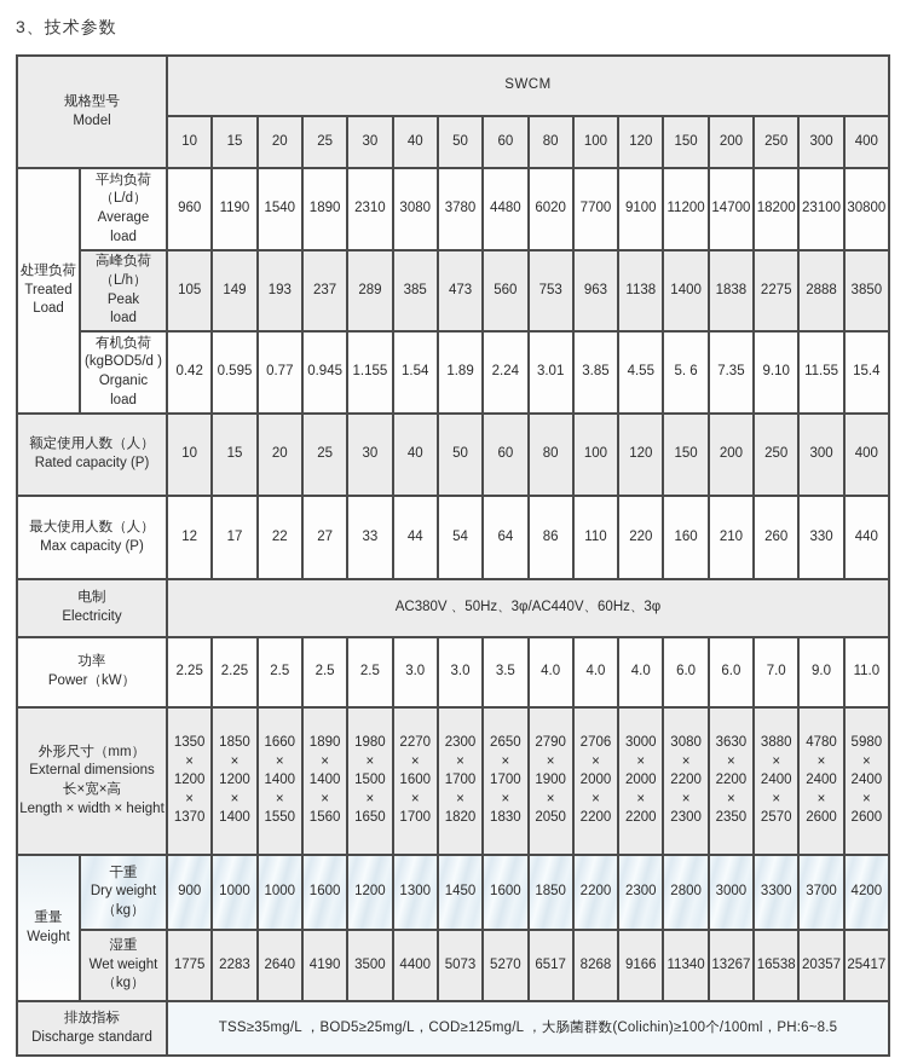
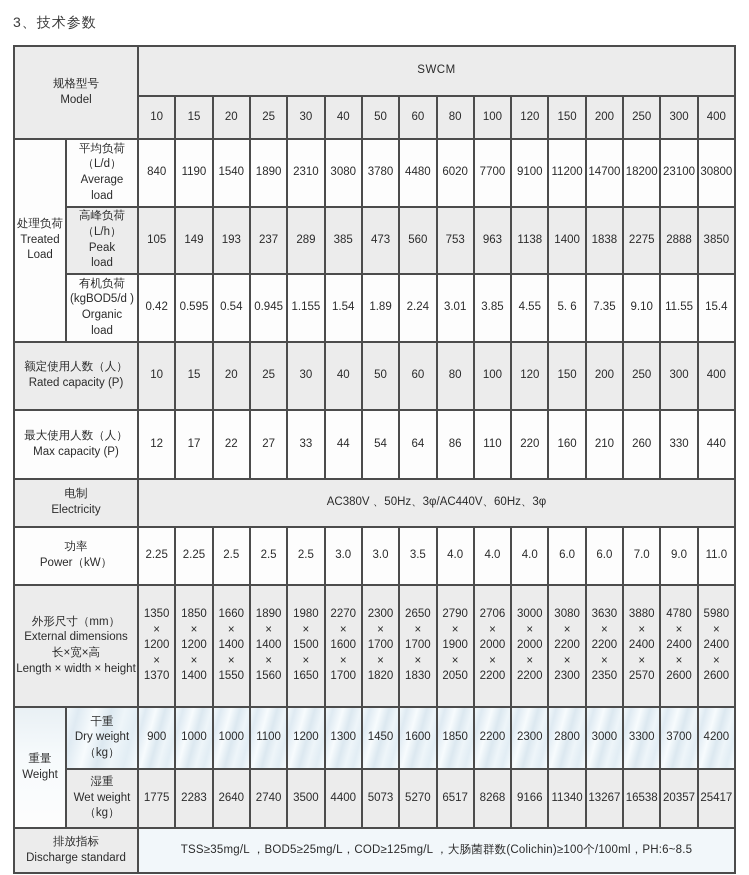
  3、技术参数
  规格型号Model	SWCM
  10	15	20	25	30	40	50	60	80	100	120	150	200	250	300	400
- 处理负荷TreatedLoad	平均负荷（L/d）Averageload	960	1190	1540	1890	2310	3080	3780	4480	6020	7700	9100	11200	14700	18200	23100	30800
+ 处理负荷TreatedLoad	平均负荷（L/d）Averageload	840	1190	1540	1890	2310	3080	3780	4480	6020	7700	9100	11200	14700	18200	23100	30800
  高峰负荷（L/h）Peakload	105	149	193	237	289	385	473	560	753	963	1138	1400	1838	2275	2888	3850
- 有机负荷(kgBOD5/d )Organicload	0.42	0.595	0.77	0.945	1.155	1.54	1.89	2.24	3.01	3.85	4.55	5. 6	7.35	9.10	11.55	15.4
+ 有机负荷(kgBOD5/d )Organicload	0.42	0.595	0.54	0.945	1.155	1.54	1.89	2.24	3.01	3.85	4.55	5. 6	7.35	9.10	11.55	15.4
  额定使用人数（人）Rated capacity (P)	10	15	20	25	30	40	50	60	80	100	120	150	200	250	300	400
  最大使用人数（人）Max capacity (P)	12	17	22	27	33	44	54	64	86	110	220	160	210	260	330	440
  电制Electricity	AC380V 、50Hz、3φ/AC440V、60Hz、3φ
  功率Power（kW）	2.25	2.25	2.5	2.5	2.5	3.0	3.0	3.5	4.0	4.0	4.0	6.0	6.0	7.0	9.0	11.0
  外形尺寸（mm）External dimensions长×宽×高Length × width × height	1350×1200×1370	1850×1200×1400	1660×1400×1550	1890×1400×1560	1980×1500×1650	2270×1600×1700	2300×1700×1820	2650×1700×1830	2790×1900×2050	2706×2000×2200	3000×2000×2200	3080×2200×2300	3630×2200×2350	3880×2400×2570	4780×2400×2600	5980×2400×2600
- 重量Weight	干重Dry weight（kg）	900	1000	1000	1600	1200	1300	1450	1600	1850	2200	2300	2800	3000	3300	3700	4200
+ 重量Weight	干重Dry weight（kg）	900	1000	1000	1100	1200	1300	1450	1600	1850	2200	2300	2800	3000	3300	3700	4200
- 湿重Wet weight（kg）	1775	2283	2640	4190	3500	4400	5073	5270	6517	8268	9166	11340	13267	16538	20357	25417
+ 湿重Wet weight（kg）	1775	2283	2640	2740	3500	4400	5073	5270	6517	8268	9166	11340	13267	16538	20357	25417
  排放指标Discharge standard	TSS≥35mg/L ，BOD5≥25mg/L，COD≥125mg/L ，大肠菌群数(Colichin)≥100个/100ml，PH:6~8.5
